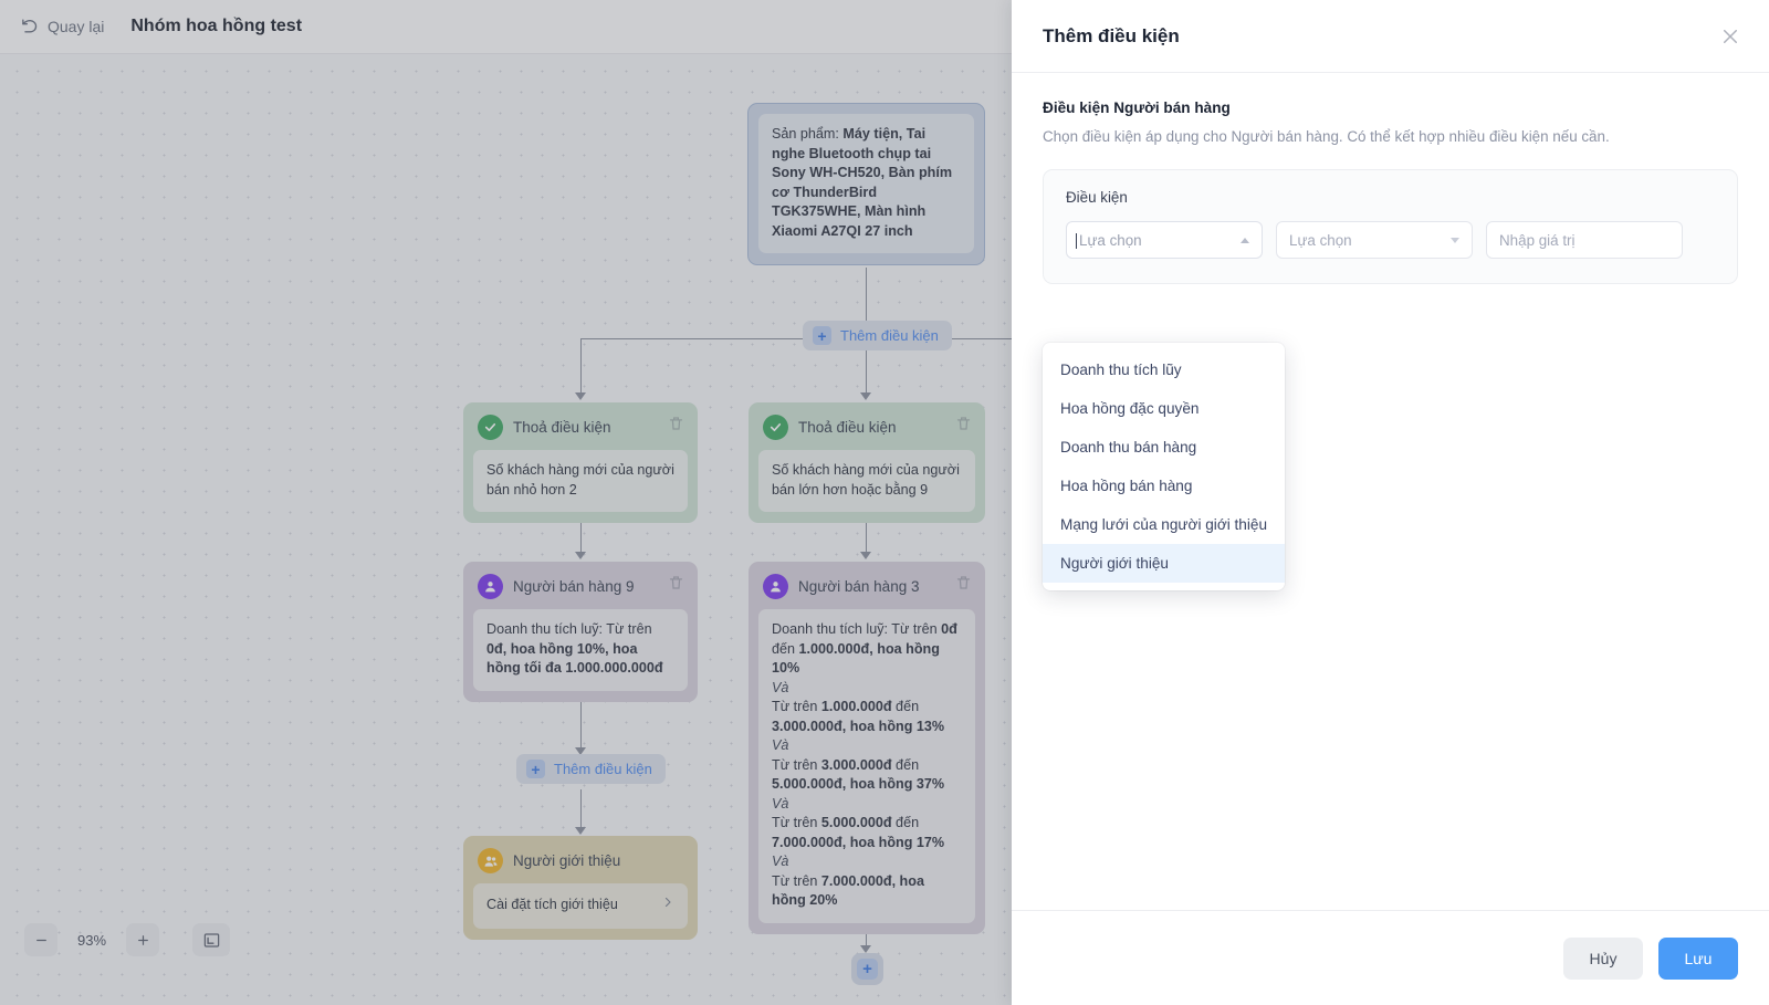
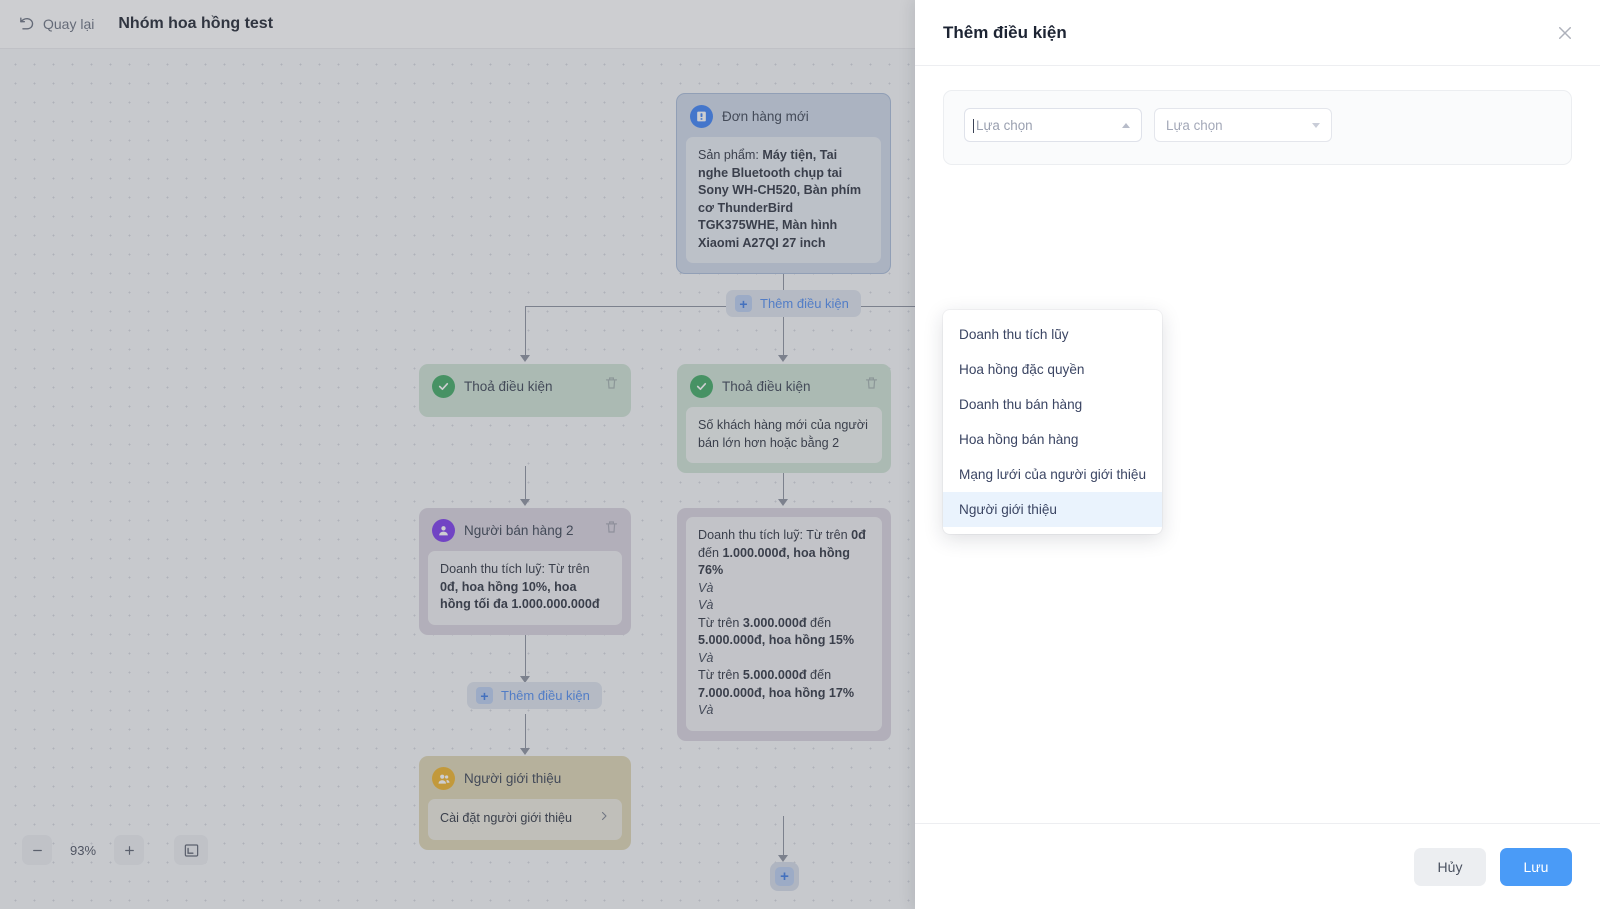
+ Đơn hàng mới
  Sản phẩm: Máy tiện, Tai nghe Bluetooth chụp tai Sony WH-CH520, Bàn phím cơ ThunderBird TGK375WHE, Màn hình Xiaomi A27QI 27 inch
  +
  Thêm điều kiện
  Thoả điều kiện
- Số khách hàng mới của người bán nhỏ hơn 2
  Thoả điều kiện
- Số khách hàng mới của người bán lớn hơn hoặc bằng 9
+ Số khách hàng mới của người bán lớn hơn hoặc bằng 2
- Người bán hàng 9
+ Người bán hàng 2
  Doanh thu tích luỹ: Từ trên 0đ, hoa hồng 10%, hoa hồng tối đa 1.000.000.000đ
- Người bán hàng 3
- Doanh thu tích luỹ: Từ trên 0đ đến 1.000.000đ, hoa hồng 10%
+ Doanh thu tích luỹ: Từ trên 0đ đến 1.000.000đ, hoa hồng 76%
  Và
- Từ trên 1.000.000đ đến 3.000.000đ, hoa hồng 13%
  Và
- Từ trên 3.000.000đ đến 5.000.000đ, hoa hồng 37%
+ Từ trên 3.000.000đ đến 5.000.000đ, hoa hồng 15%
  Và
  Từ trên 5.000.000đ đến 7.000.000đ, hoa hồng 17%
  Và
- Từ trên 7.000.000đ, hoa hồng 20%
  +
  Thêm điều kiện
  Người giới thiệu
- Cài đặt tích giới thiệu
+ Cài đặt người giới thiệu
  +
  Quay lại
  Nhóm hoa hồng test
  93%
  Thêm điều kiện
- Điều kiện Người bán hàng
- Chọn điều kiện áp dụng cho Người bán hàng. Có thể kết hợp nhiều điều kiện nếu cần.
- Điều kiện
  Lựa chọn
  Lựa chọn
- Nhập giá trị
  Doanh thu tích lũy
  Hoa hồng đặc quyền
  Doanh thu bán hàng
  Hoa hồng bán hàng
  Mạng lưới của người giới thiệu
  Người giới thiệu
  Hủy
  Lưu
